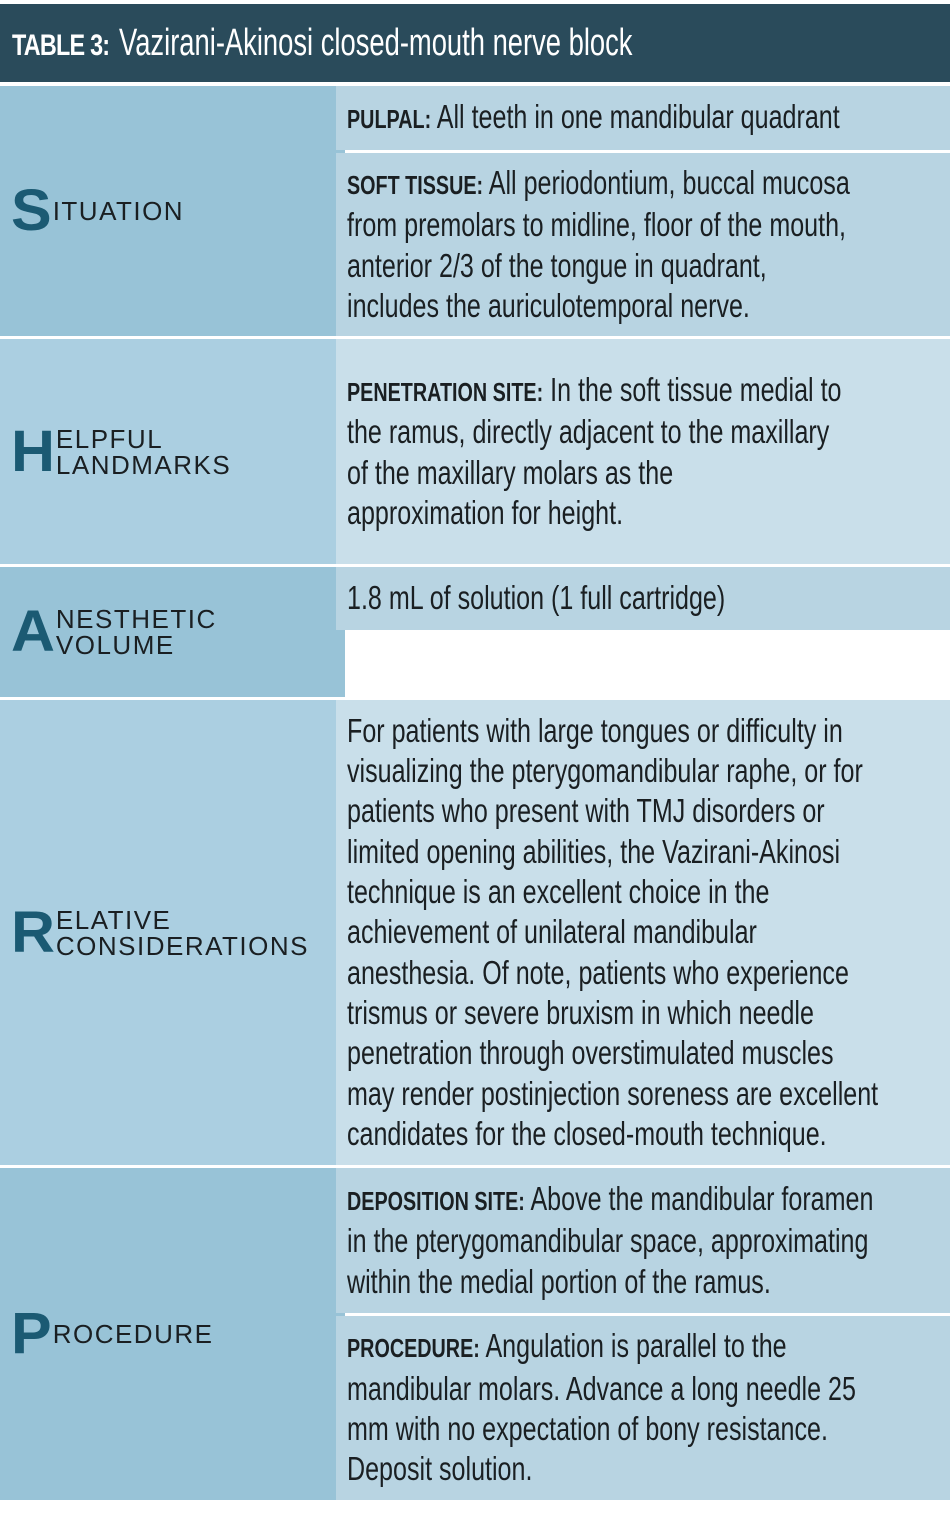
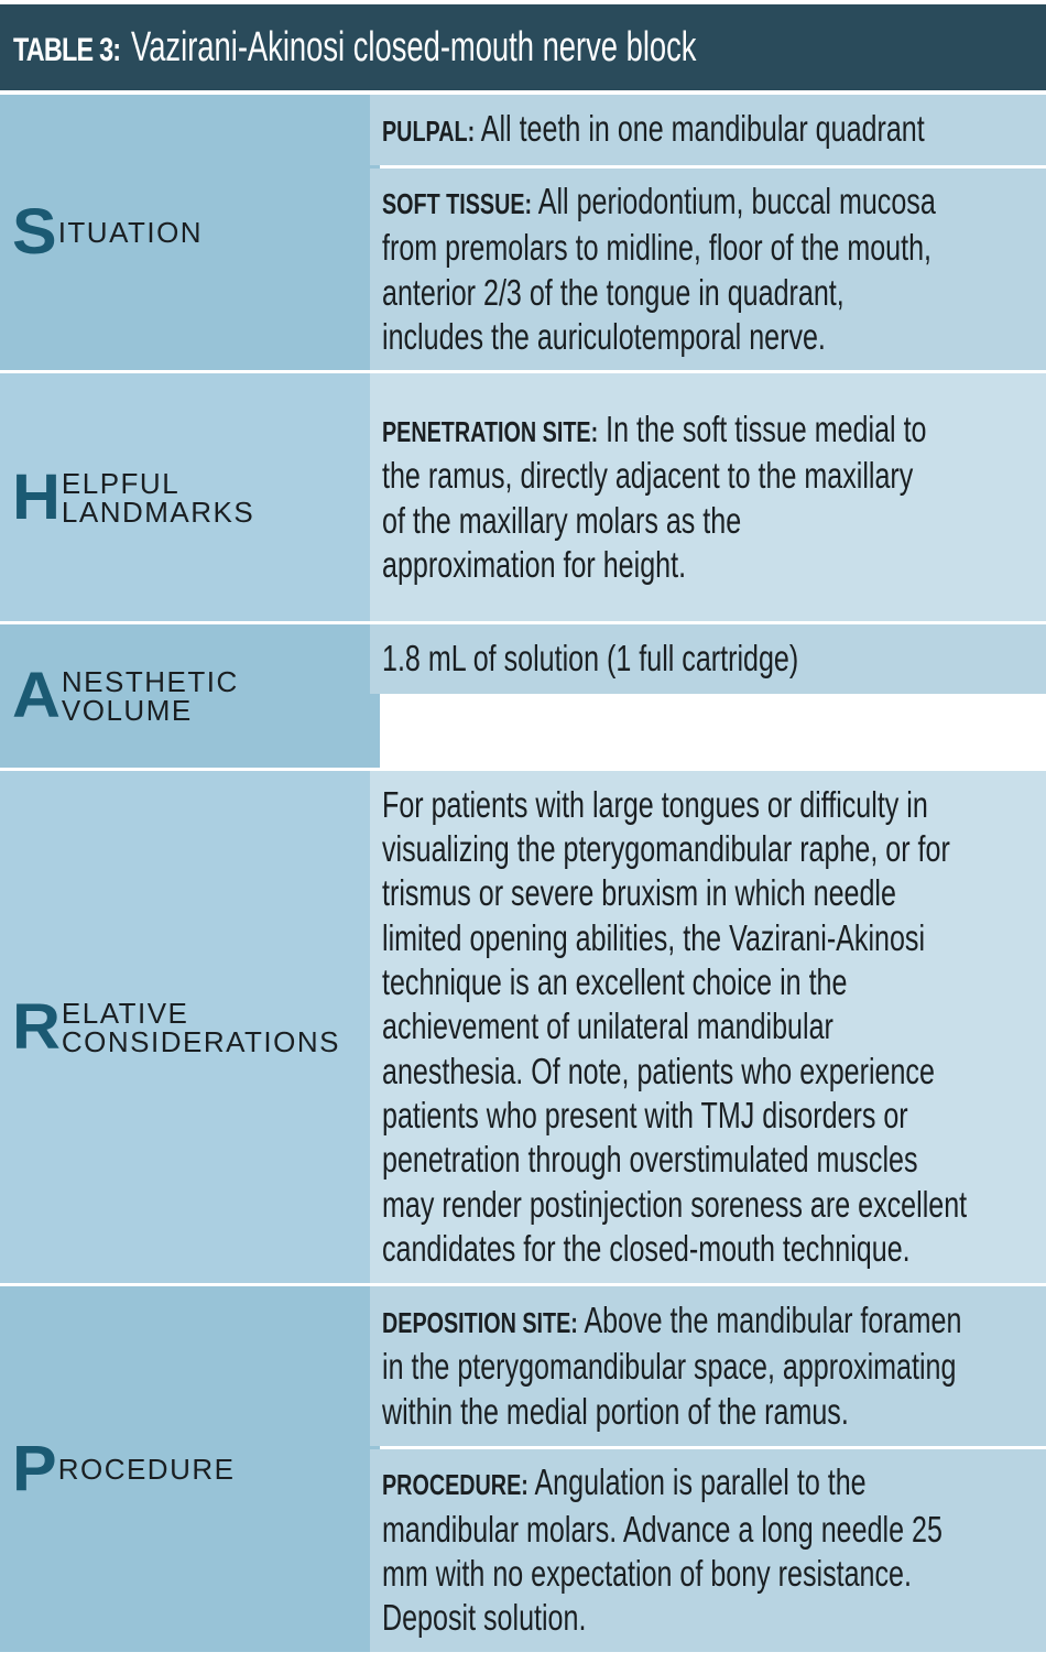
  TABLE 3:
  Vazirani-Akinosi closed-mouth nerve block
  S
  ITUATION
  PULPAL: All teeth in one mandibular quadrant
  SOFT TISSUE: All periodontium, buccal mucosa
  from premolars to midline, floor of the mouth,
  anterior 2/3 of the tongue in quadrant,
  includes the auriculotemporal nerve.
  H
  ELPFUL
  LANDMARKS
  PENETRATION SITE: In the soft tissue medial to
  the ramus, directly adjacent to the maxillary
  of the maxillary molars as the
  approximation for height.
  A
  NESTHETIC
  VOLUME
  1.8 mL of solution (1 full cartridge)
  R
  ELATIVE
  CONSIDERATIONS
  For patients with large tongues or difficulty in
  visualizing the pterygomandibular raphe, or for
- patients who present with TMJ disorders or
+ trismus or severe bruxism in which needle
  limited opening abilities, the Vazirani-Akinosi
  technique is an excellent choice in the
  achievement of unilateral mandibular
  anesthesia. Of note, patients who experience
- trismus or severe bruxism in which needle
+ patients who present with TMJ disorders or
  penetration through overstimulated muscles
  may render postinjection soreness are excellent
  candidates for the closed-mouth technique.
  P
  ROCEDURE
  DEPOSITION SITE: Above the mandibular foramen
  in the pterygomandibular space, approximating
  within the medial portion of the ramus.
  PROCEDURE: Angulation is parallel to the
  mandibular molars. Advance a long needle 25
  mm with no expectation of bony resistance.
  Deposit solution.
